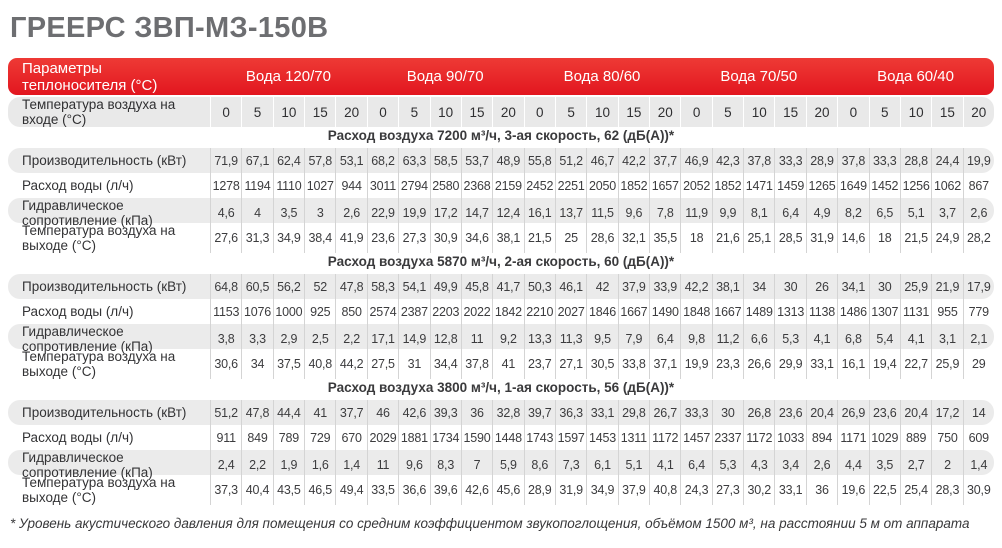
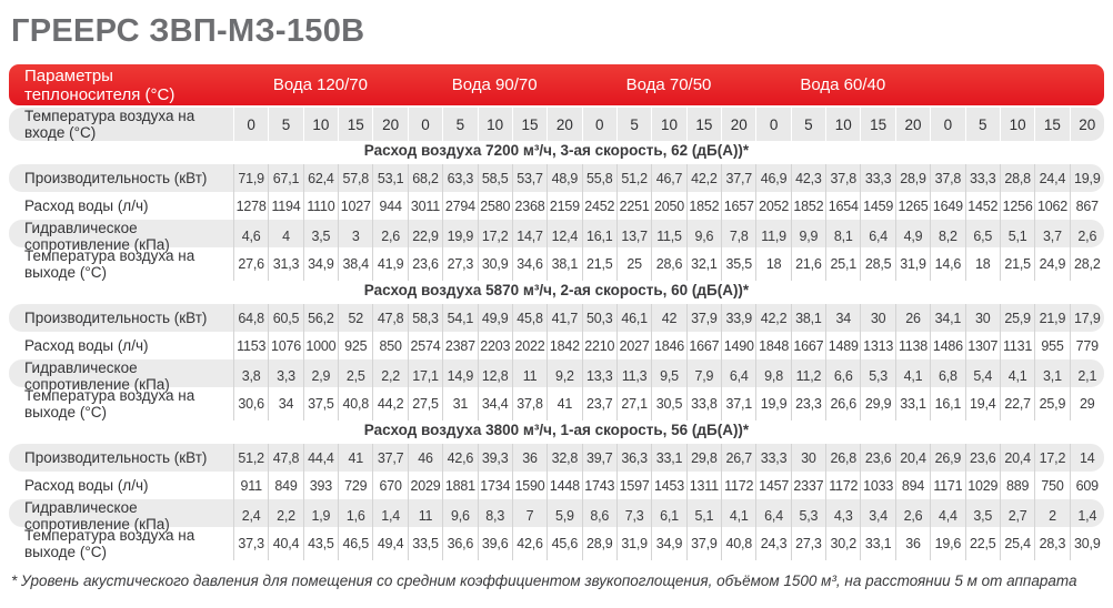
  ГРЕЕРС ЗВП-МЗ-150В
  Параметры теплоносителя (°C)
  Вода 120/70
  Вода 90/70
- Вода 80/60
  Вода 70/50
  Вода 60/40
  Температура воздуха на входе (°C)
  0
  5
  10
  15
  20
  0
  5
  10
  15
  20
  0
  5
  10
  15
  20
  0
  5
  10
  15
  20
  0
  5
  10
  15
  20
  Расход воздуха 7200 м³/ч, 3-ая скорость, 62 (дБ(А))*
  Производительность (кВт)
  71,9
  67,1
  62,4
  57,8
  53,1
  68,2
  63,3
  58,5
  53,7
  48,9
  55,8
  51,2
  46,7
  42,2
  37,7
  46,9
  42,3
  37,8
  33,3
  28,9
  37,8
  33,3
  28,8
  24,4
  19,9
  Расход воды (л/ч)
  1278
  1194
  1110
  1027
  944
  3011
  2794
  2580
  2368
  2159
  2452
  2251
  2050
  1852
  1657
  2052
  1852
- 1471
+ 1654
  1459
  1265
  1649
  1452
  1256
  1062
  867
  Гидравлическое сопротивление (кПа)
  4,6
  4
  3,5
  3
  2,6
  22,9
  19,9
  17,2
  14,7
  12,4
  16,1
  13,7
  11,5
  9,6
  7,8
  11,9
  9,9
  8,1
  6,4
  4,9
  8,2
  6,5
  5,1
  3,7
  2,6
  Температура воздуха на выходе (°C)
  27,6
  31,3
  34,9
  38,4
  41,9
  23,6
  27,3
  30,9
  34,6
  38,1
  21,5
  25
  28,6
  32,1
  35,5
  18
  21,6
  25,1
  28,5
  31,9
  14,6
  18
  21,5
  24,9
  28,2
  Расход воздуха 5870 м³/ч, 2-ая скорость, 60 (дБ(А))*
  Производительность (кВт)
  64,8
  60,5
  56,2
  52
  47,8
  58,3
  54,1
  49,9
  45,8
  41,7
  50,3
  46,1
  42
  37,9
  33,9
  42,2
  38,1
  34
  30
  26
  34,1
  30
  25,9
  21,9
  17,9
  Расход воды (л/ч)
  1153
  1076
  1000
  925
  850
  2574
  2387
  2203
  2022
  1842
  2210
  2027
  1846
  1667
  1490
  1848
  1667
  1489
  1313
  1138
  1486
  1307
  1131
  955
  779
  Гидравлическое сопротивление (кПа)
  3,8
  3,3
  2,9
  2,5
  2,2
  17,1
  14,9
  12,8
  11
  9,2
  13,3
  11,3
  9,5
  7,9
  6,4
  9,8
  11,2
  6,6
  5,3
  4,1
  6,8
  5,4
  4,1
  3,1
  2,1
  Температура воздуха на выходе (°C)
  30,6
  34
  37,5
  40,8
  44,2
  27,5
  31
  34,4
  37,8
  41
  23,7
  27,1
  30,5
  33,8
  37,1
  19,9
  23,3
  26,6
  29,9
  33,1
  16,1
  19,4
  22,7
  25,9
  29
  Расход воздуха 3800 м³/ч, 1-ая скорость, 56 (дБ(А))*
  Производительность (кВт)
  51,2
  47,8
  44,4
  41
  37,7
  46
  42,6
  39,3
  36
  32,8
  39,7
  36,3
  33,1
  29,8
  26,7
  33,3
  30
  26,8
  23,6
  20,4
  26,9
  23,6
  20,4
  17,2
  14
  Расход воды (л/ч)
  911
  849
- 789
+ 393
  729
  670
  2029
  1881
  1734
  1590
  1448
  1743
  1597
  1453
  1311
  1172
  1457
  2337
  1172
  1033
  894
  1171
  1029
  889
  750
  609
  Гидравлическое сопротивление (кПа)
  2,4
  2,2
  1,9
  1,6
  1,4
  11
  9,6
  8,3
  7
  5,9
  8,6
  7,3
  6,1
  5,1
  4,1
  6,4
  5,3
  4,3
  3,4
  2,6
  4,4
  3,5
  2,7
  2
  1,4
  Температура воздуха на выходе (°C)
  37,3
  40,4
  43,5
  46,5
  49,4
  33,5
  36,6
  39,6
  42,6
  45,6
  28,9
  31,9
  34,9
  37,9
  40,8
  24,3
  27,3
  30,2
  33,1
  36
  19,6
  22,5
  25,4
  28,3
  30,9
  * Уровень акустического давления для помещения со средним коэффициентом звукопоглощения, объёмом 1500 м³, на расстоянии 5 м от аппарата
